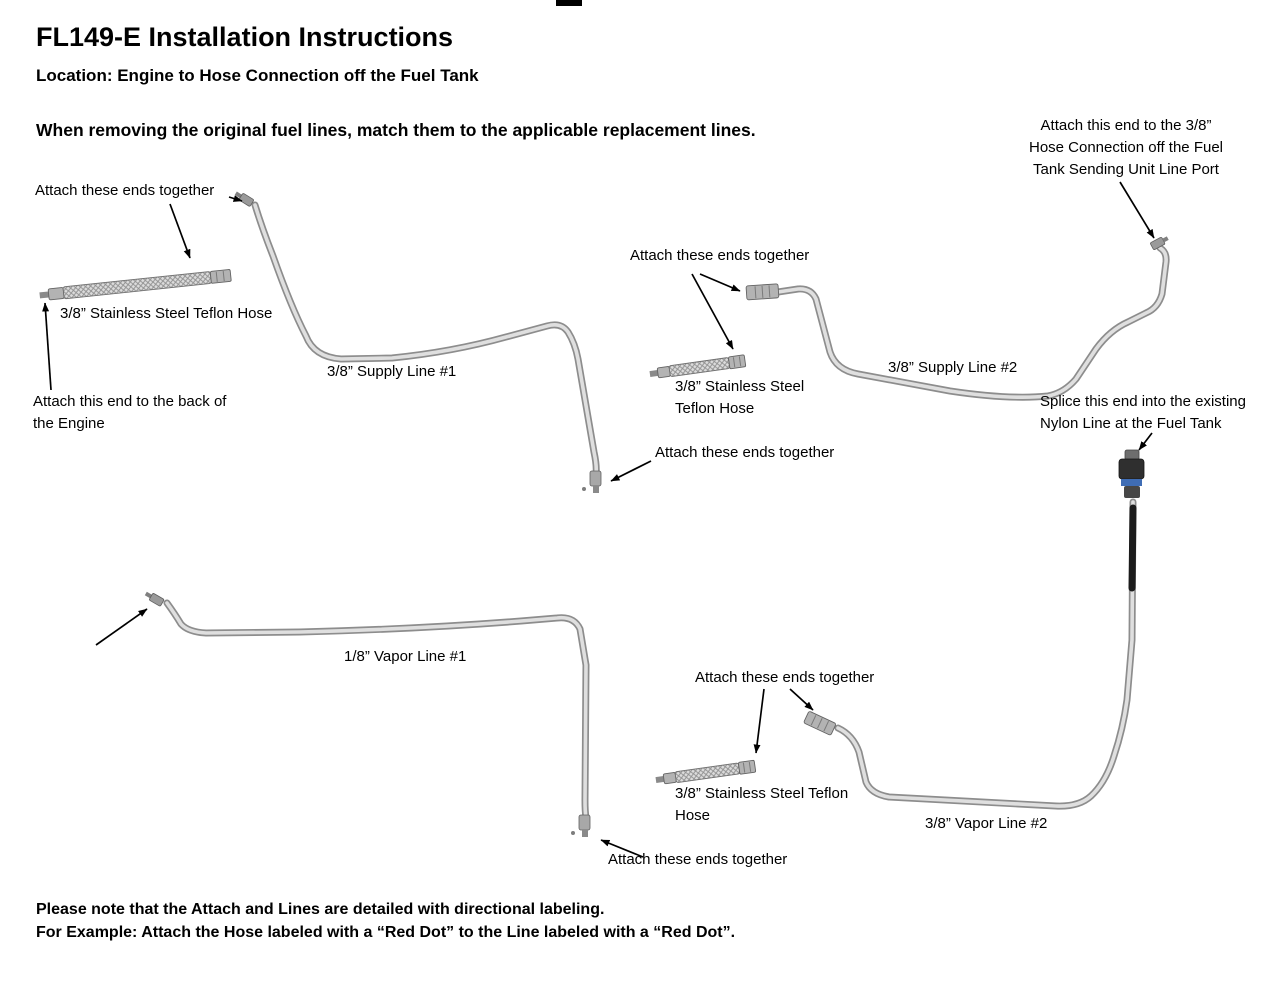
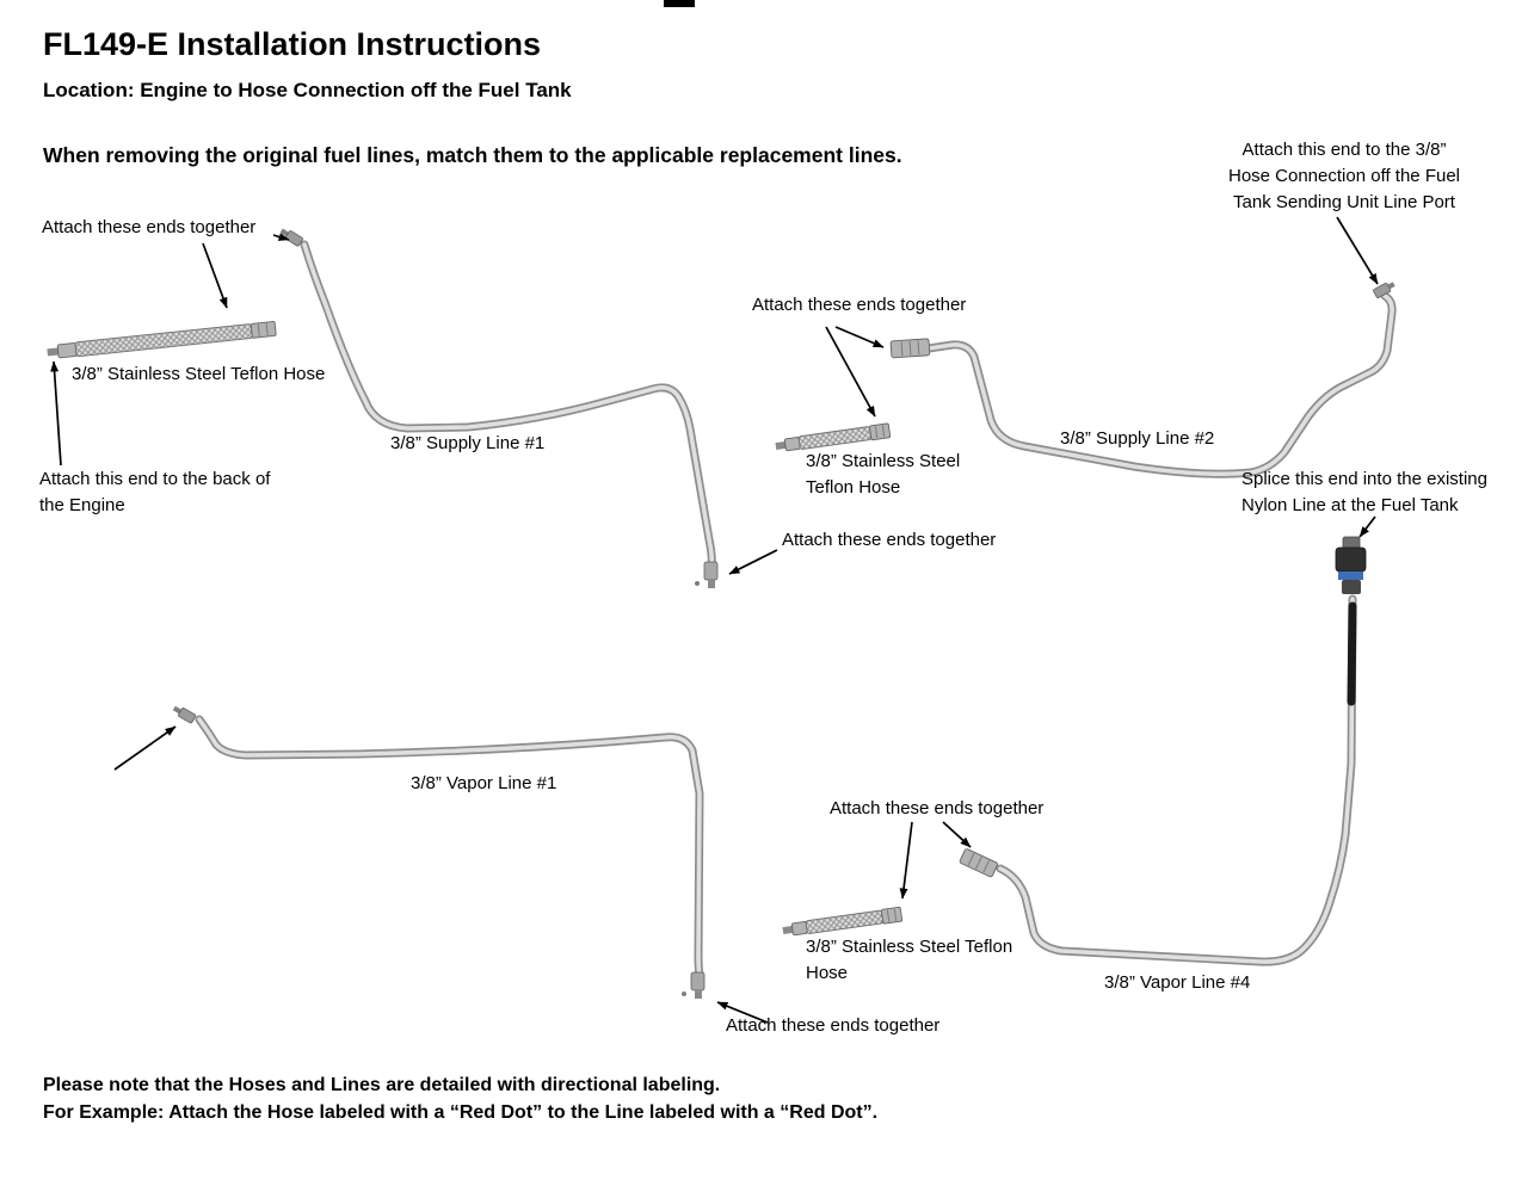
  FL149-E Installation Instructions
  Location: Engine to Hose Connection off the Fuel Tank
  When removing the original fuel lines, match them to the applicable replacement lines.
  Attach these ends together
  3/8” Stainless Steel Teflon Hose
  Attach this end to the back of
  the Engine
  3/8” Supply Line #1
  Attach these ends together
  3/8” Stainless Steel
  Teflon Hose
  Attach these ends together
  3/8” Supply Line #2
  Attach this end to the 3/8”
  Hose Connection off the Fuel
  Tank Sending Unit Line Port
  Splice this end into the existing
  Nylon Line at the Fuel Tank
- 1/8” Vapor Line #1
+ 3/8” Vapor Line #1
  Attach these ends together
  3/8” Stainless Steel Teflon
  Hose
  Attach these ends together
- 3/8” Vapor Line #2
+ 3/8” Vapor Line #4
- Please note that the Attach and Lines are detailed with directional labeling.
+ Please note that the Hoses and Lines are detailed with directional labeling.
  For Example: Attach the Hose labeled with a “Red Dot” to the Line labeled with a “Red Dot”.
